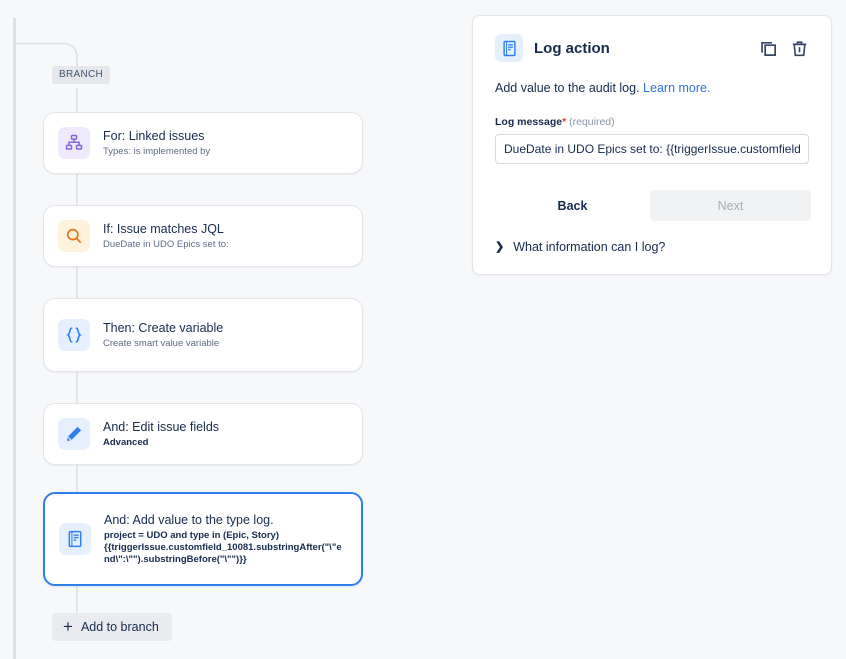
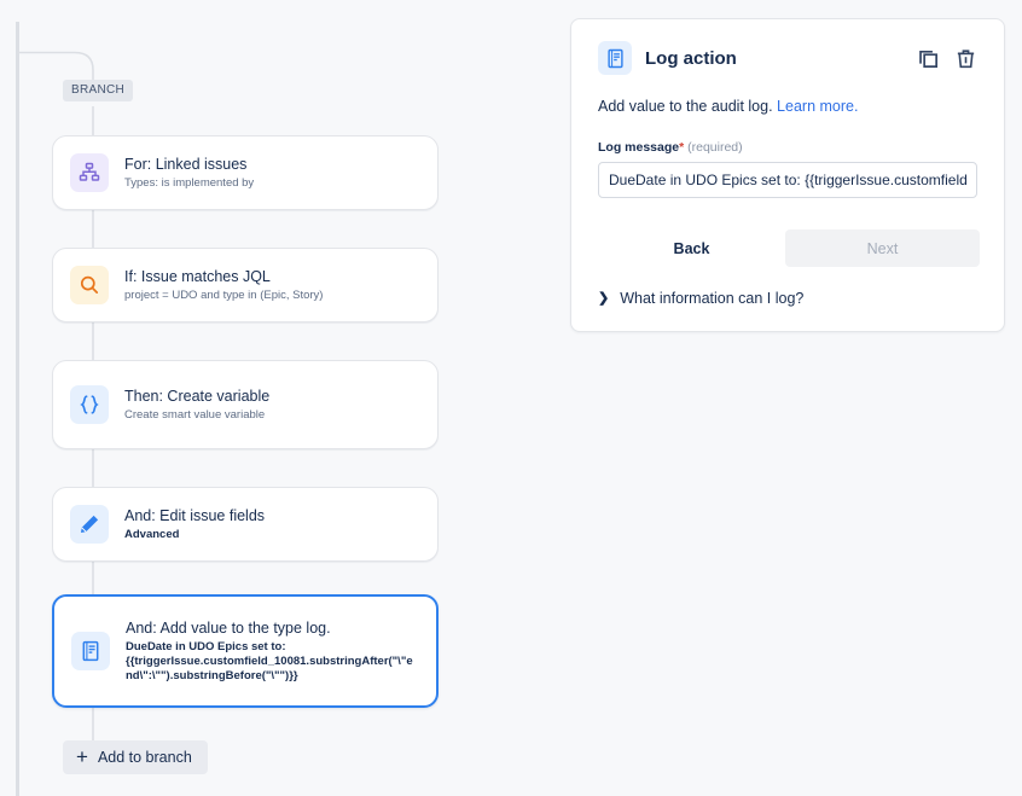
  BRANCH
  For: Linked issues
  Types: is implemented by
  If: Issue matches JQL
- DueDate in UDO Epics set to:
+ project = UDO and type in (Epic, Story)
  Then: Create variable
  Create smart value variable
  And: Edit issue fields
  Advanced
  And: Add value to the type log.
- project = UDO and type in (Epic, Story)
+ DueDate in UDO Epics set to:
  {{triggerIssue.customfield_10081.substringAfter("\"end\":\"").substringBefore("\"")}}
  +
  Add to branch
  Log action
  Add value to the audit log. Learn more.
  Log message* (required)
  Back
  Next
  ❯
  What information can I log?
